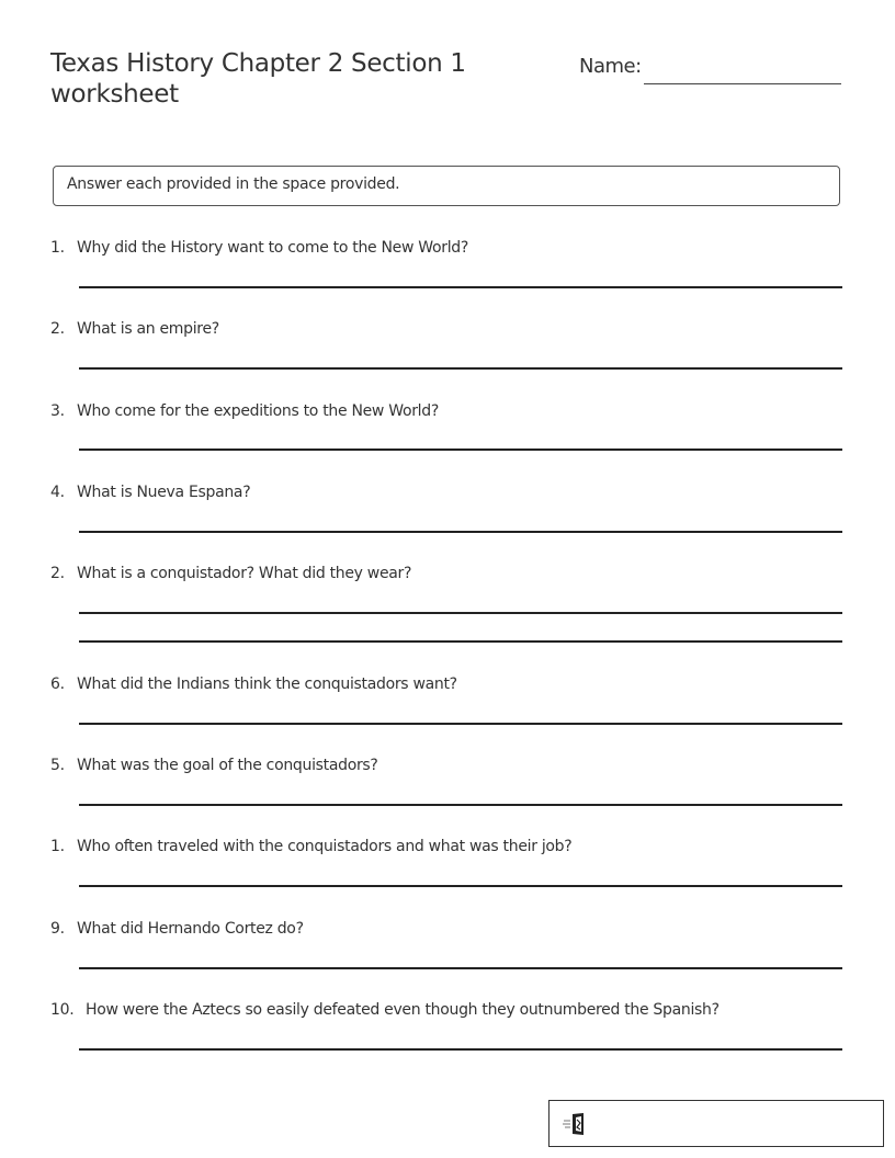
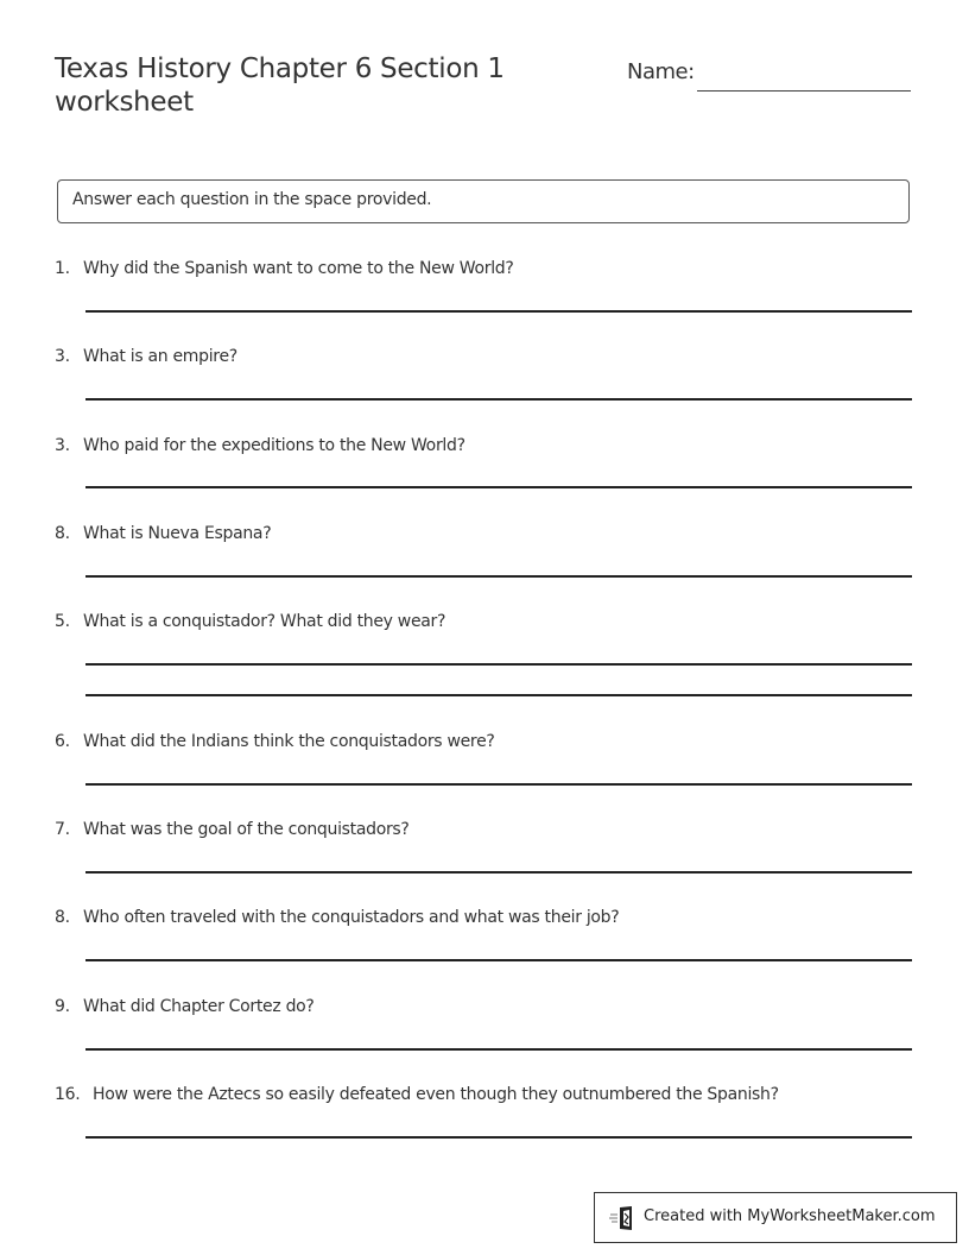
- Texas History Chapter 2 Section 1 worksheet
+ Texas History Chapter 6 Section 1 worksheet
  Name:
- Answer each provided in the space provided.
+ Answer each question in the space provided.
- 1. Why did the History want to come to the New World?
+ 1. Why did the Spanish want to come to the New World?
- 2. What is an empire?
+ 3. What is an empire?
- 3. Who come for the expeditions to the New World?
+ 3. Who paid for the expeditions to the New World?
- 4. What is Nueva Espana?
+ 8. What is Nueva Espana?
- 2. What is a conquistador? What did they wear?
+ 5. What is a conquistador? What did they wear?
- 6. What did the Indians think the conquistadors want?
+ 6. What did the Indians think the conquistadors were?
- 5. What was the goal of the conquistadors?
+ 7. What was the goal of the conquistadors?
- 1. Who often traveled with the conquistadors and what was their job?
+ 8. Who often traveled with the conquistadors and what was their job?
- 9. What did Hernando Cortez do?
+ 9. What did Chapter Cortez do?
- 10. How were the Aztecs so easily defeated even though they outnumbered the Spanish?
+ 16. How were the Aztecs so easily defeated even though they outnumbered the Spanish?
+ Created with MyWorksheetMaker.com
